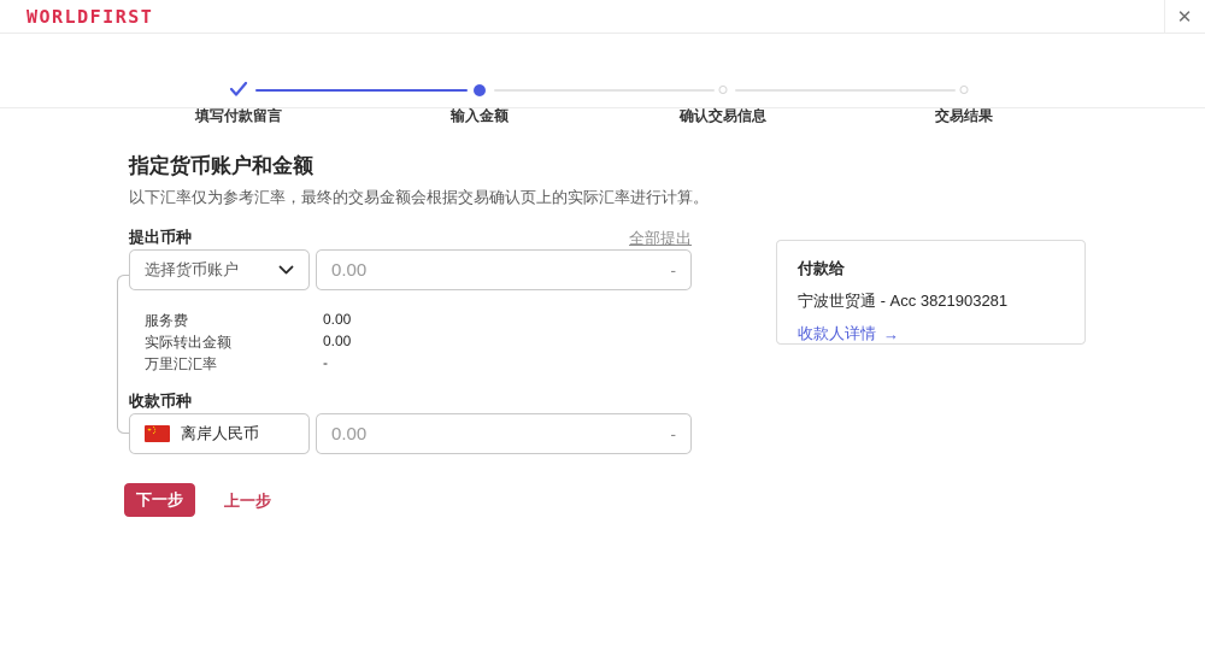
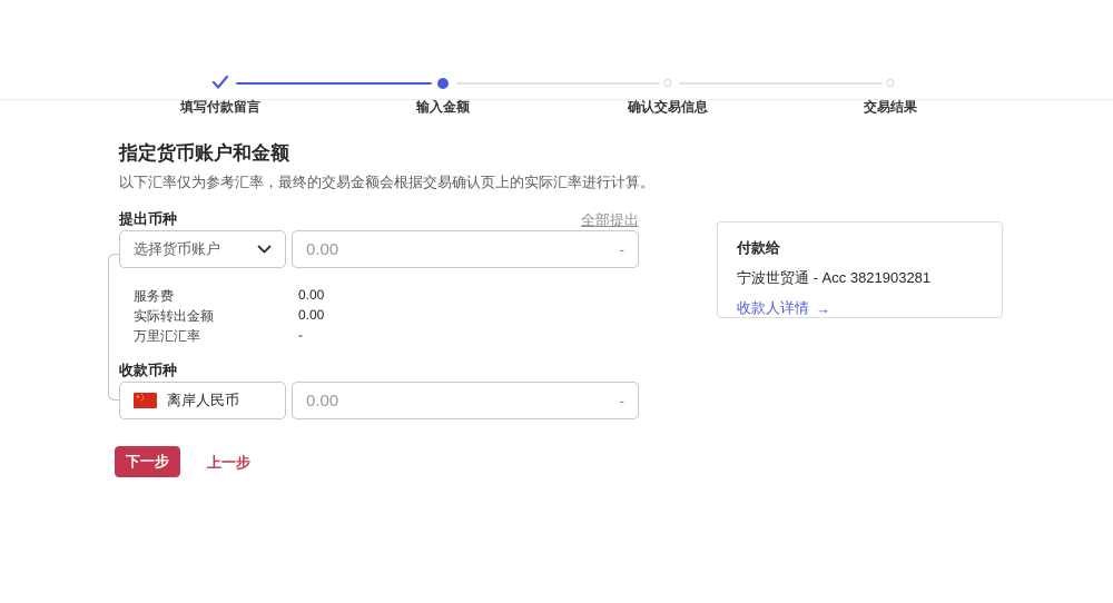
- WORLDFIRST
- ✕
  填写付款留言
  输入金额
  确认交易信息
  交易结果
  指定货币账户和金额
  以下汇率仅为参考汇率，最终的交易金额会根据交易确认页上的实际汇率进行计算。
  提出币种
  全部提出
  选择货币账户
  0.00
  -
  服务费
  0.00
  实际转出金额
  0.00
  万里汇汇率
  -
  收款币种
  离岸人民币
  0.00
  -
  付款给
  宁波世贸通 - Acc 3821903281
  收款人详情
  →
  下一步
  上一步
